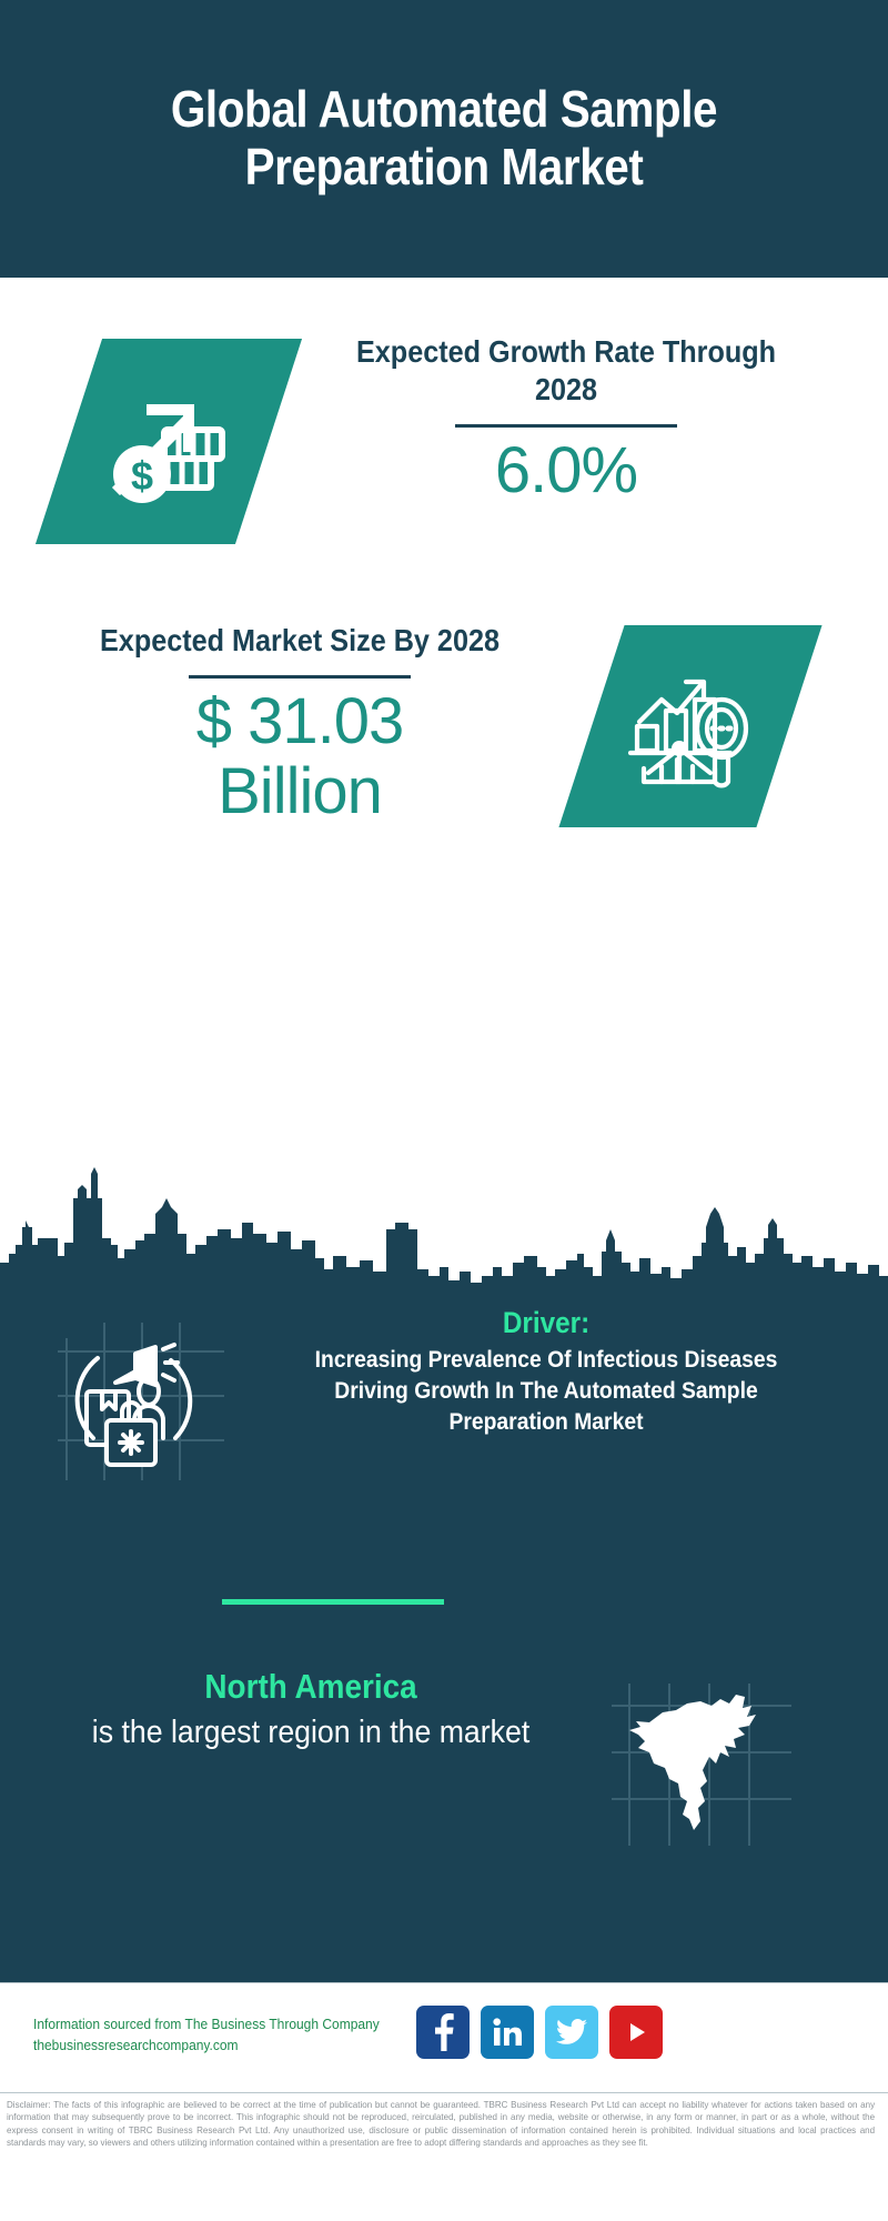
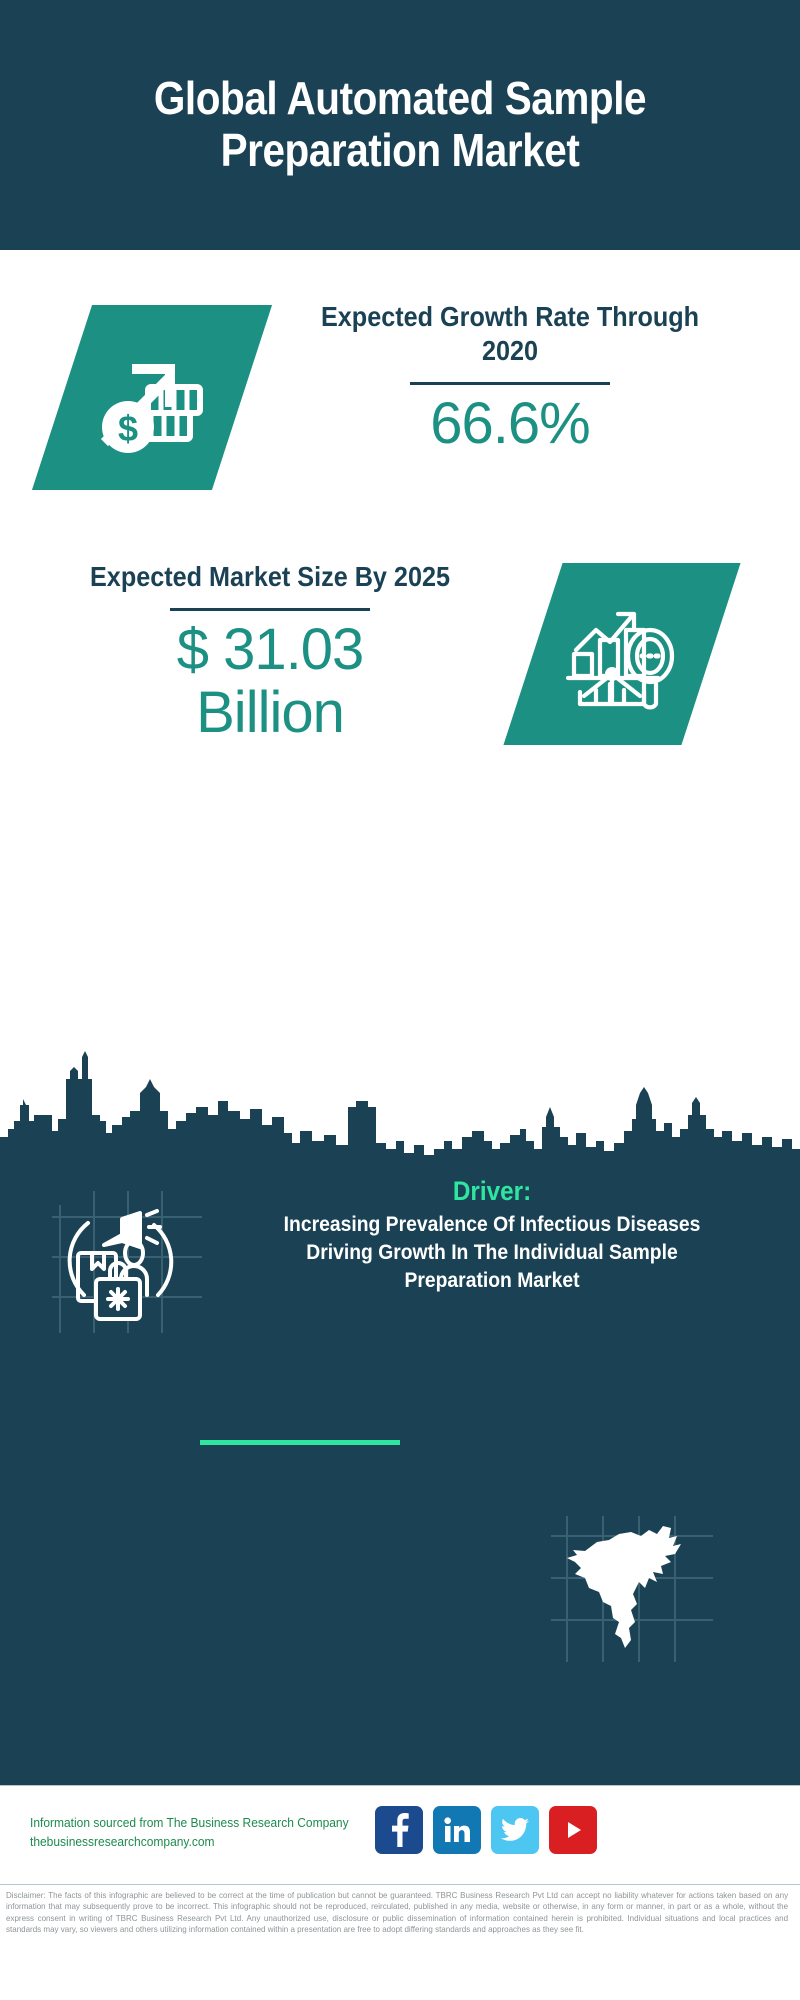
  Global Automated Sample Preparation Market
- Expected Growth Rate Through 2028
+ Expected Growth Rate Through 2020
- 6.0%
+ 66.6%
- Expected Market Size By 2028
+ Expected Market Size By 2025
  $ 31.03
  Billion
  Driver:
- Increasing Prevalence Of Infectious Diseases Driving Growth In The Automated Sample Preparation Market
+ Increasing Prevalence Of Infectious Diseases Driving Growth In The Individual Sample Preparation Market
- North America
- is the largest region in the market
- Information sourced from The Business Through Company
+ Information sourced from The Business Research Company
  thebusinessresearchcompany.com
  Disclaimer: The facts of this infographic are believed to be correct at the time of publication but cannot be guaranteed. TBRC Business Research Pvt Ltd can accept no liability whatever for actions taken based on any information that may subsequently prove to be incorrect. This infographic should not be reproduced, reirculated, published in any media, website or otherwise, in any form or manner, in part or as a whole, without the express consent in writing of TBRC Business Research Pvt Ltd. Any unauthorized use, disclosure or public dissemination of information contained herein is prohibited. Individual situations and local practices and standards may vary, so viewers and others utilizing information contained within a presentation are free to adopt differing standards and approaches as they see fit.
